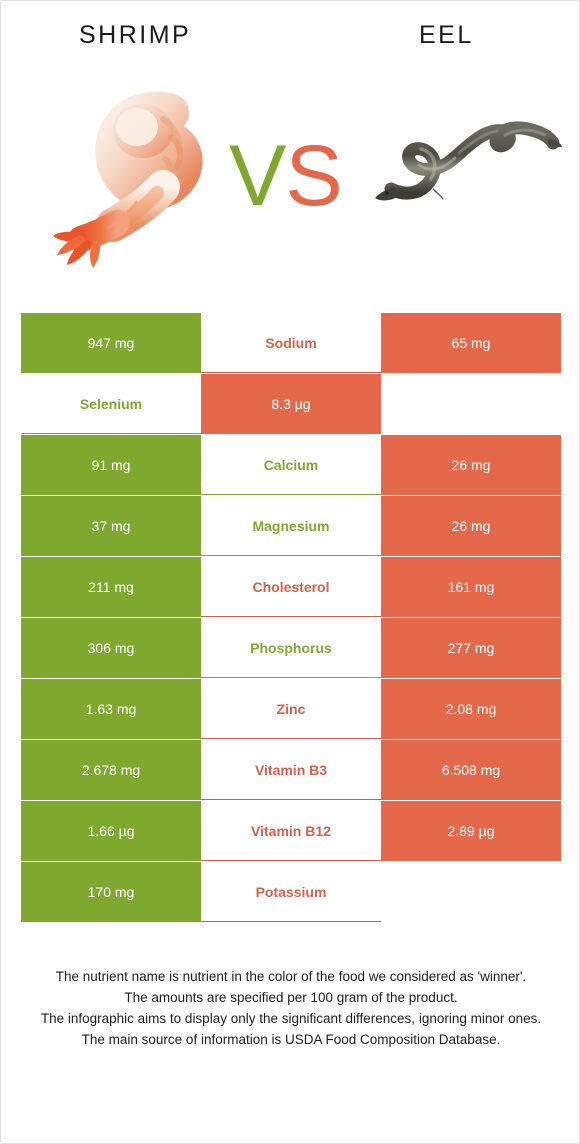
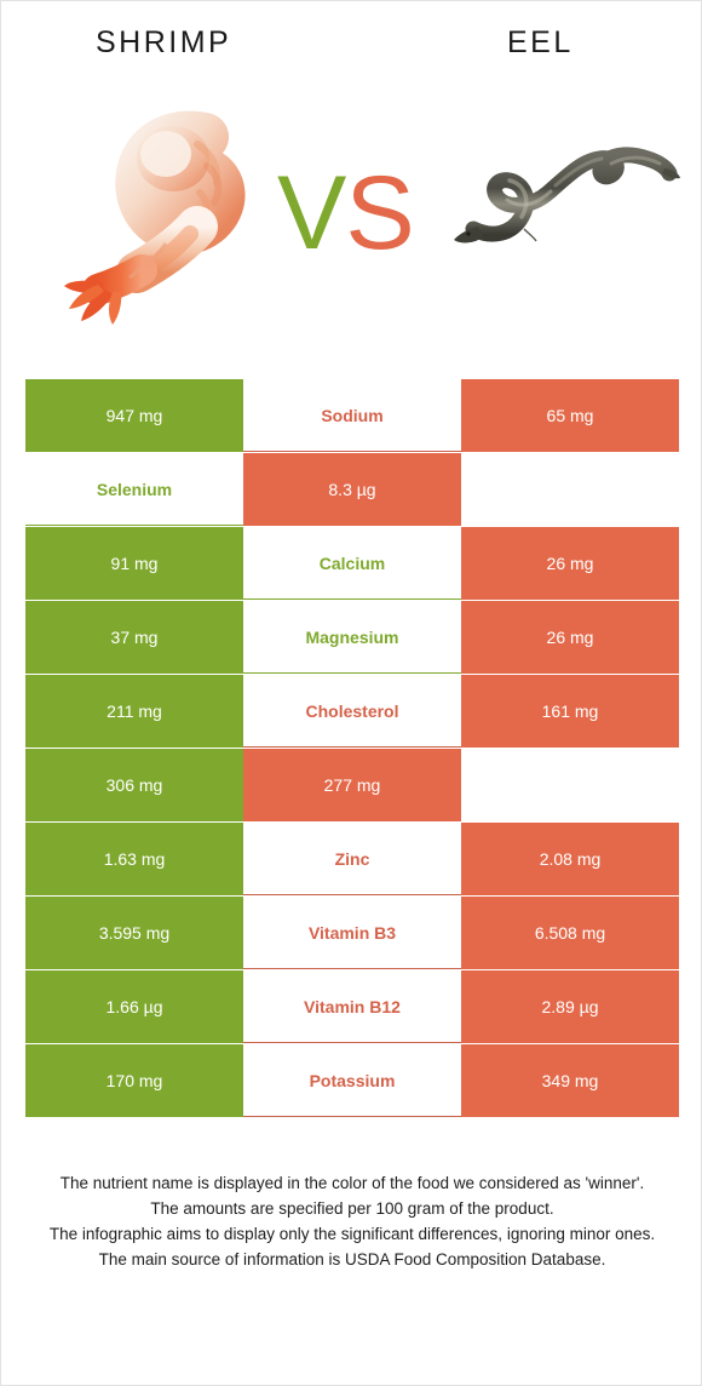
  SHRIMP
  EEL
  VS
  947 mg
  Sodium
  65 mg
  Selenium
  8.3 µg
  91 mg
  Calcium
  26 mg
  37 mg
  Magnesium
  26 mg
  211 mg
  Cholesterol
  161 mg
  306 mg
- Phosphorus
  277 mg
  1.63 mg
  Zinc
  2.08 mg
- 2.678 mg
+ 3.595 mg
  Vitamin B3
  6.508 mg
  1.66 µg
  Vitamin B12
  2.89 µg
  170 mg
  Potassium
+ 349 mg
- The nutrient name is nutrient in the color of the food we considered as 'winner'.
+ The nutrient name is displayed in the color of the food we considered as 'winner'.
  The amounts are specified per 100 gram of the product.
  The infographic aims to display only the significant differences, ignoring minor ones.
  The main source of information is USDA Food Composition Database.
